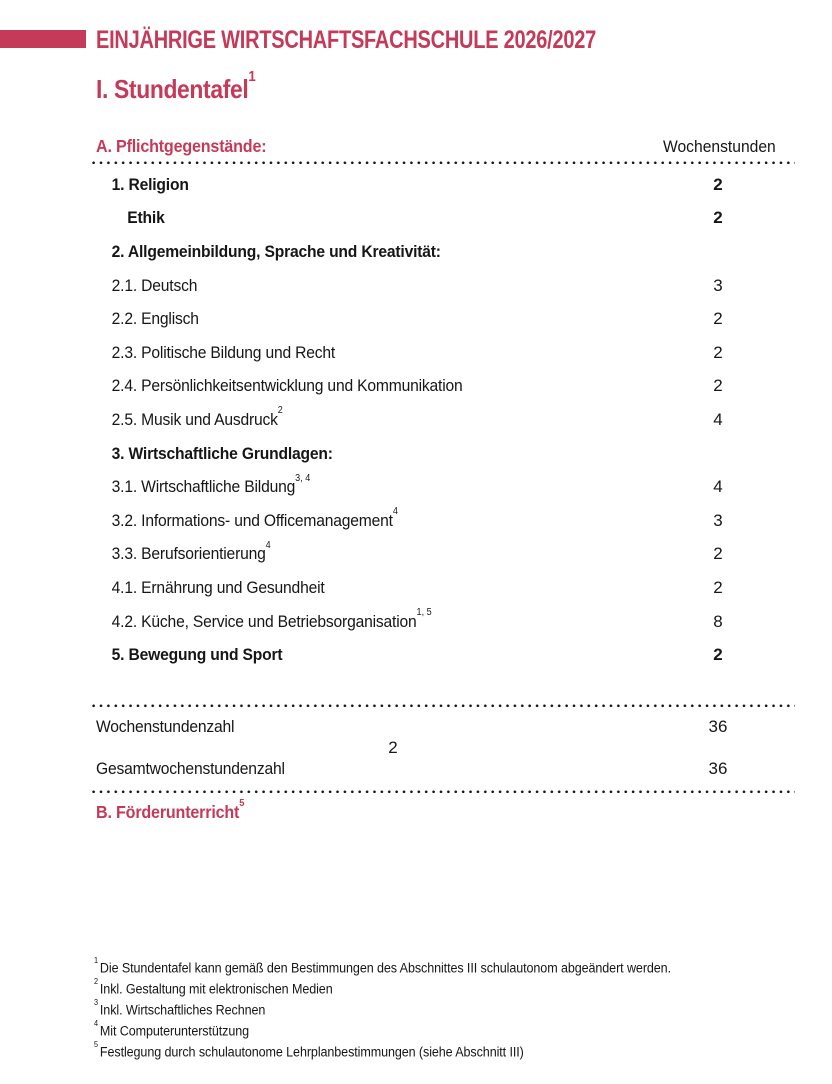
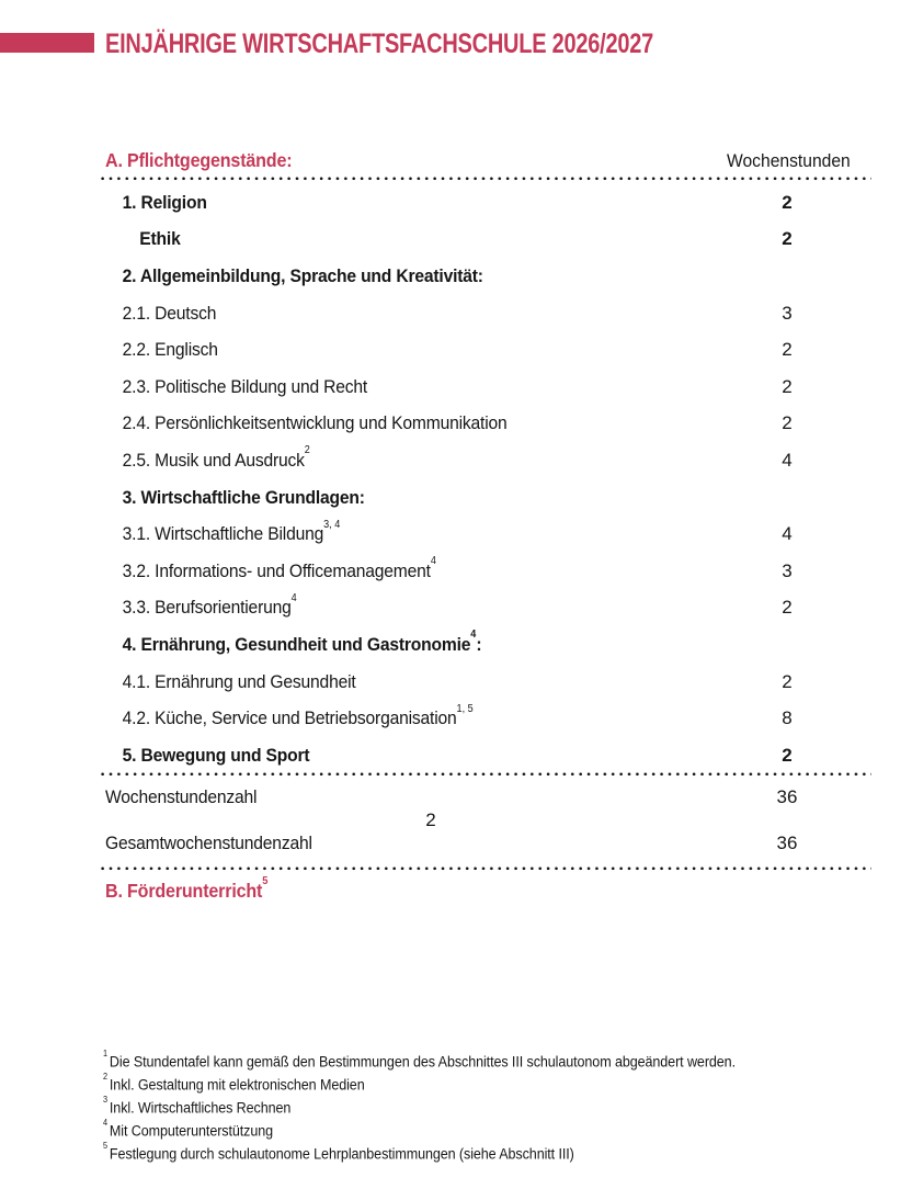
  EINJÄHRIGE WIRTSCHAFTSFACHSCHULE 2026/2027
- I. Stundentafel1
  A. Pflichtgegenstände:
  Wochenstunden
  1. Religion
  2
  Ethik
  2
  2. Allgemeinbildung, Sprache und Kreativität:
  2.1. Deutsch
  3
  2.2. Englisch
  2
  2.3. Politische Bildung und Recht
  2
  2.4. Persönlichkeitsentwicklung und Kommunikation
  2
  2.5. Musik und Ausdruck2
  4
  3. Wirtschaftliche Grundlagen:
  3.1. Wirtschaftliche Bildung3, 4
  4
  3.2. Informations- und Officemanagement4
  3
  3.3. Berufsorientierung4
  2
+ 4. Ernährung, Gesundheit und Gastronomie4:
  4.1. Ernährung und Gesundheit
  2
  4.2. Küche, Service und Betriebsorganisation1, 5
  8
  5. Bewegung und Sport
  2
  Wochenstundenzahl
  36
  2
  Gesamtwochenstundenzahl
  36
  B. Förderunterricht5
  1Die Stundentafel kann gemäß den Bestimmungen des Abschnittes III schulautonom abgeändert werden.
  2Inkl. Gestaltung mit elektronischen Medien
  3Inkl. Wirtschaftliches Rechnen
  4Mit Computerunterstützung
  5Festlegung durch schulautonome Lehrplanbestimmungen (siehe Abschnitt III)
